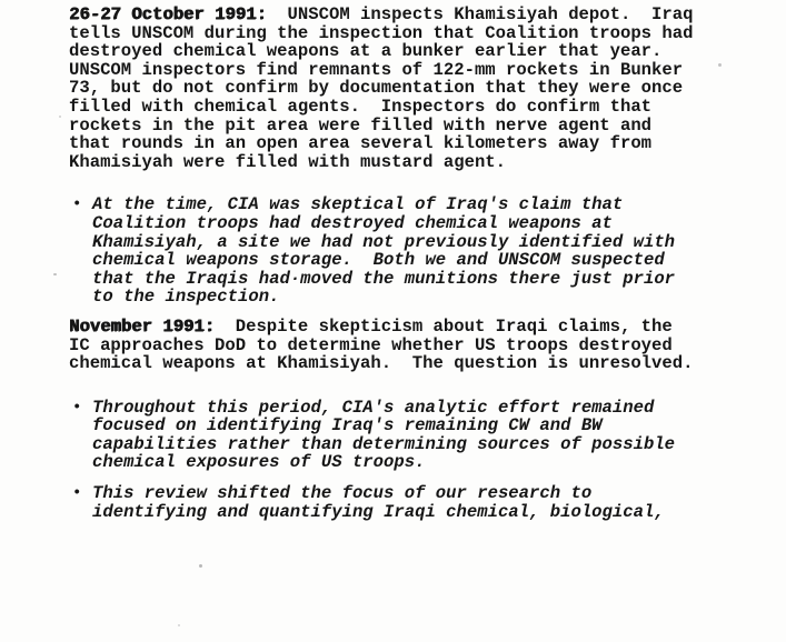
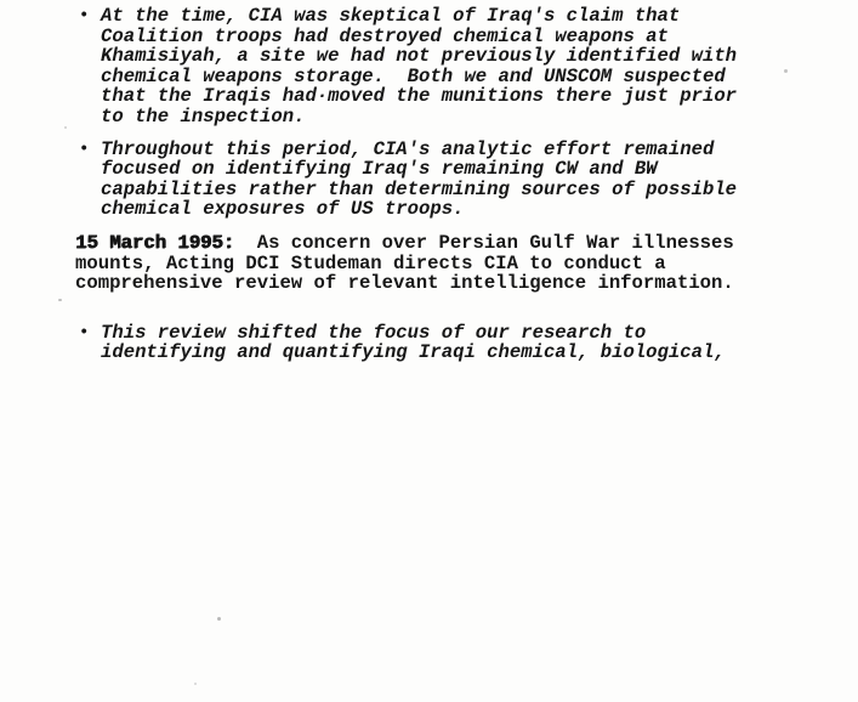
- 26-27 October 1991: UNSCOM inspects Khamisiyah depot. Iraq
- tells UNSCOM during the inspection that Coalition troops had
- destroyed chemical weapons at a bunker earlier that year.
- UNSCOM inspectors find remnants of 122-mm rockets in Bunker
- 73, but do not confirm by documentation that they were once
- filled with chemical agents. Inspectors do confirm that
- rockets in the pit area were filled with nerve agent and
- that rounds in an open area several kilometers away from
- Khamisiyah were filled with mustard agent.
  •
  At the time, CIA was skeptical of Iraq's claim that
  Coalition troops had destroyed chemical weapons at
  Khamisiyah, a site we had not previously identified with
  chemical weapons storage. Both we and UNSCOM suspected
  that the Iraqis had·moved the munitions there just prior
  to the inspection.
- November 1991: Despite skepticism about Iraqi claims, the
- IC approaches DoD to determine whether US troops destroyed
- chemical weapons at Khamisiyah. The question is unresolved.
  •
  Throughout this period, CIA's analytic effort remained
  focused on identifying Iraq's remaining CW and BW
  capabilities rather than determining sources of possible
  chemical exposures of US troops.
+ 15 March 1995: As concern over Persian Gulf War illnesses
+ mounts, Acting DCI Studeman directs CIA to conduct a
+ comprehensive review of relevant intelligence information.
  •
  This review shifted the focus of our research to
  identifying and quantifying Iraqi chemical, biological,
